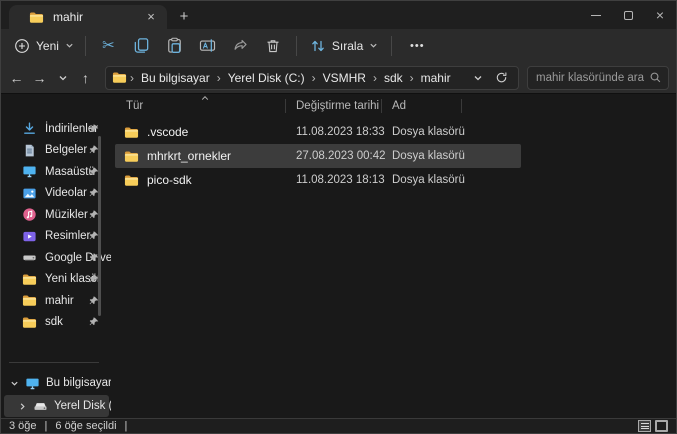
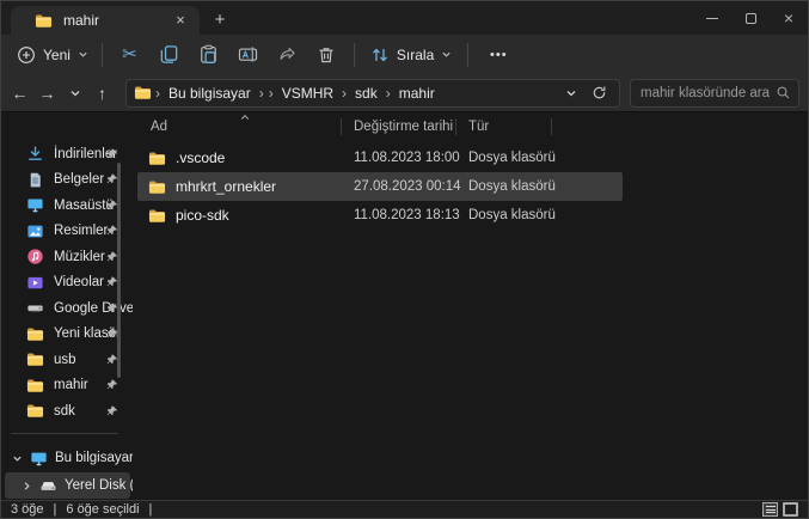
  mahir
  ×
  +
  ×
  Yeni
  ✂
  Sırala
  •••
  ←
  →
  ↑
  ›
  Bu bilgisayar
  ›
- Yerel Disk (C:)
  ›
  VSMHR
  ›
  sdk
  ›
  mahir
  mahir klasöründe ara
  İndirilenlr
  Belgeler
  Masaüst
- Videolar
+ Resimler
  Müzikler
- Resimler
+ Videolar
  Google Drve
  Yeni klas
+ usb
  mahir
  sdk
  Bu bilgisayar
- Tür
+ Ad
  Değiştirme tarihi
- Ad
+ Tür
  .vscode
- 11.08.2023 18:33
+ 11.08.2023 18:00
  Dosya klasörü
  mhrkrt_ornekler
- 27.08.2023 00:42
+ 27.08.2023 00:14
  Dosya klasörü
  pico-sdk
  11.08.2023 18:13
  Dosya klasörü
  3 öğe
  |
  6 öğe seçildi
  |
